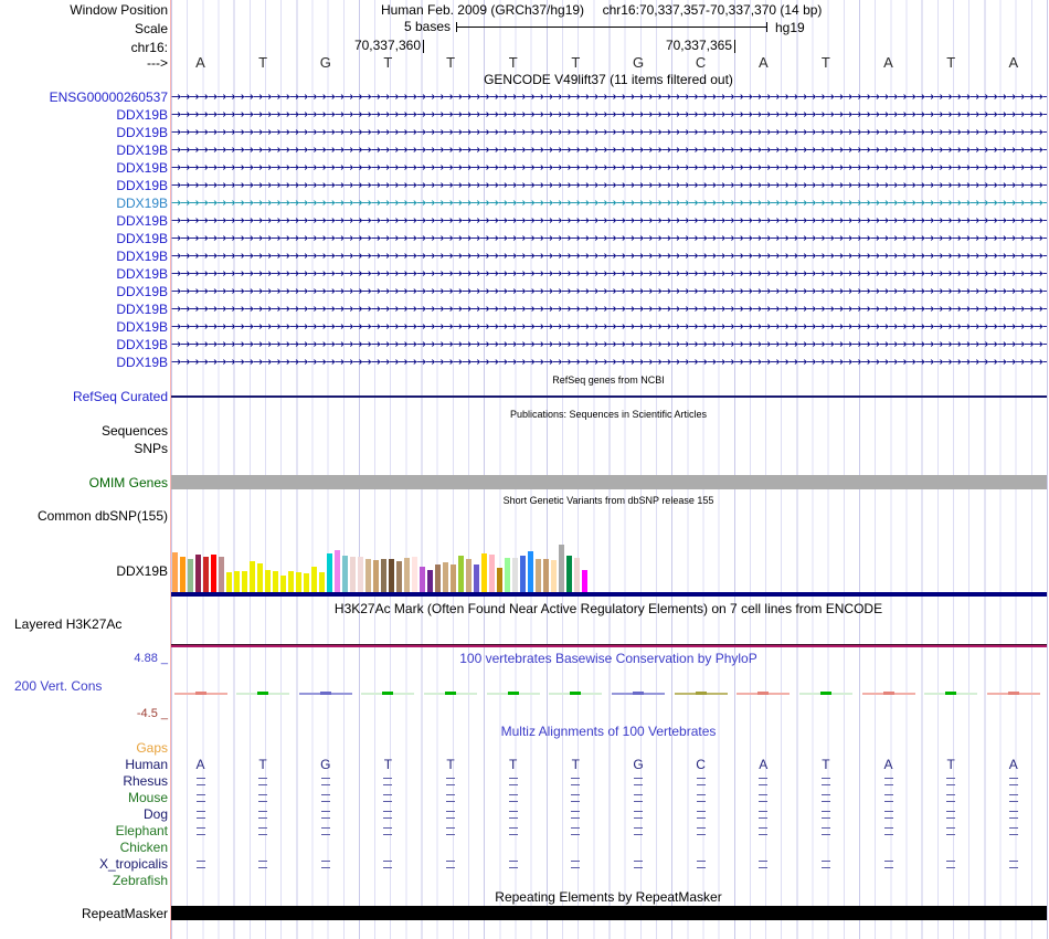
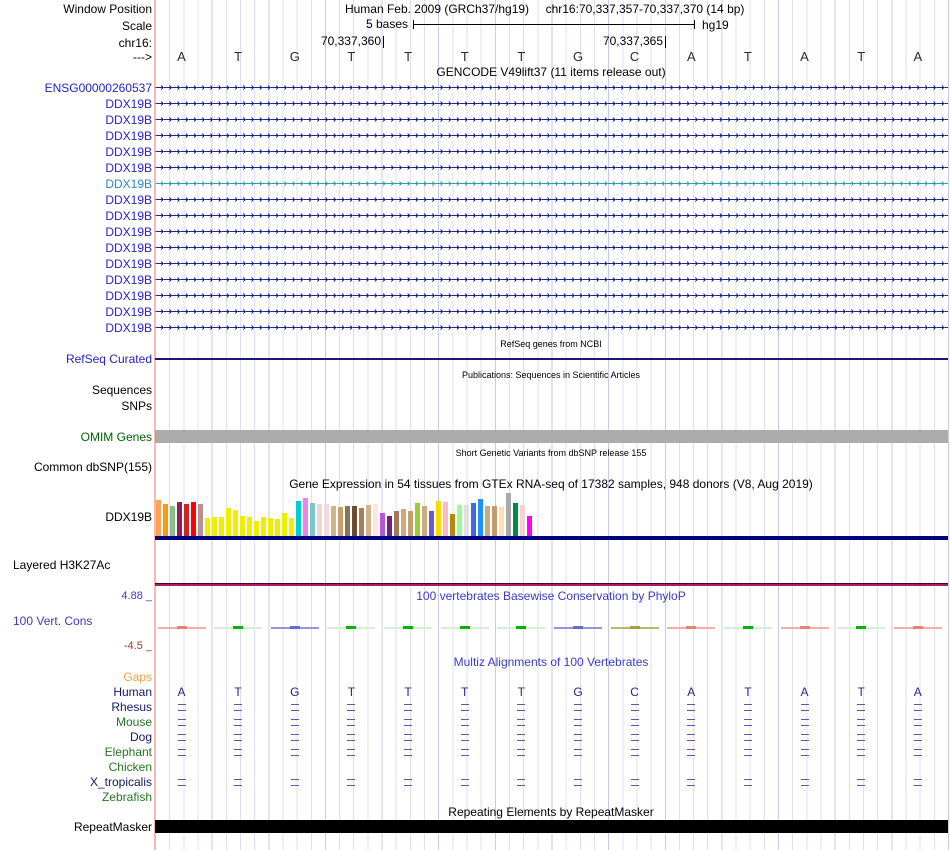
  Window Position
  Human Feb. 2009 (GRCh37/hg19)
  chr16:70,337,357-70,337,370 (14 bp)
  Scale
  5 bases
  hg19
  chr16:
  70,337,360
  70,337,365
  --->
  A
  T
  G
  T
  T
  T
  T
  G
  C
  A
  T
  A
  T
  A
- GENCODE V49lift37 (11 items filtered out)
+ GENCODE V49lift37 (11 items release out)
  ENSG00000260537
  →→→→→→→→→→→→→→→→→→→→→→→→→→→→→→→→→→→→→→→→→→→→→→→→→→→→→→→→→→→→→→→→→→→→→→→→→→→→→→→→→→→→→→→→→→→→→→→→→
  DDX19B
  →→→→→→→→→→→→→→→→→→→→→→→→→→→→→→→→→→→→→→→→→→→→→→→→→→→→→→→→→→→→→→→→→→→→→→→→→→→→→→→→→→→→→→→→→→→→→→→→→
  DDX19B
  →→→→→→→→→→→→→→→→→→→→→→→→→→→→→→→→→→→→→→→→→→→→→→→→→→→→→→→→→→→→→→→→→→→→→→→→→→→→→→→→→→→→→→→→→→→→→→→→→
  DDX19B
  →→→→→→→→→→→→→→→→→→→→→→→→→→→→→→→→→→→→→→→→→→→→→→→→→→→→→→→→→→→→→→→→→→→→→→→→→→→→→→→→→→→→→→→→→→→→→→→→→
  DDX19B
  →→→→→→→→→→→→→→→→→→→→→→→→→→→→→→→→→→→→→→→→→→→→→→→→→→→→→→→→→→→→→→→→→→→→→→→→→→→→→→→→→→→→→→→→→→→→→→→→→
  DDX19B
  →→→→→→→→→→→→→→→→→→→→→→→→→→→→→→→→→→→→→→→→→→→→→→→→→→→→→→→→→→→→→→→→→→→→→→→→→→→→→→→→→→→→→→→→→→→→→→→→→
  DDX19B
  →→→→→→→→→→→→→→→→→→→→→→→→→→→→→→→→→→→→→→→→→→→→→→→→→→→→→→→→→→→→→→→→→→→→→→→→→→→→→→→→→→→→→→→→→→→→→→→→→
  DDX19B
  →→→→→→→→→→→→→→→→→→→→→→→→→→→→→→→→→→→→→→→→→→→→→→→→→→→→→→→→→→→→→→→→→→→→→→→→→→→→→→→→→→→→→→→→→→→→→→→→→
  DDX19B
  →→→→→→→→→→→→→→→→→→→→→→→→→→→→→→→→→→→→→→→→→→→→→→→→→→→→→→→→→→→→→→→→→→→→→→→→→→→→→→→→→→→→→→→→→→→→→→→→→
  DDX19B
  →→→→→→→→→→→→→→→→→→→→→→→→→→→→→→→→→→→→→→→→→→→→→→→→→→→→→→→→→→→→→→→→→→→→→→→→→→→→→→→→→→→→→→→→→→→→→→→→→
  DDX19B
  →→→→→→→→→→→→→→→→→→→→→→→→→→→→→→→→→→→→→→→→→→→→→→→→→→→→→→→→→→→→→→→→→→→→→→→→→→→→→→→→→→→→→→→→→→→→→→→→→
  DDX19B
  →→→→→→→→→→→→→→→→→→→→→→→→→→→→→→→→→→→→→→→→→→→→→→→→→→→→→→→→→→→→→→→→→→→→→→→→→→→→→→→→→→→→→→→→→→→→→→→→→
  DDX19B
  →→→→→→→→→→→→→→→→→→→→→→→→→→→→→→→→→→→→→→→→→→→→→→→→→→→→→→→→→→→→→→→→→→→→→→→→→→→→→→→→→→→→→→→→→→→→→→→→→
  DDX19B
  →→→→→→→→→→→→→→→→→→→→→→→→→→→→→→→→→→→→→→→→→→→→→→→→→→→→→→→→→→→→→→→→→→→→→→→→→→→→→→→→→→→→→→→→→→→→→→→→→
  DDX19B
  →→→→→→→→→→→→→→→→→→→→→→→→→→→→→→→→→→→→→→→→→→→→→→→→→→→→→→→→→→→→→→→→→→→→→→→→→→→→→→→→→→→→→→→→→→→→→→→→→
  DDX19B
  →→→→→→→→→→→→→→→→→→→→→→→→→→→→→→→→→→→→→→→→→→→→→→→→→→→→→→→→→→→→→→→→→→→→→→→→→→→→→→→→→→→→→→→→→→→→→→→→→
  RefSeq genes from NCBI
  RefSeq Curated
  Publications: Sequences in Scientific Articles
  Sequences
  SNPs
  OMIM Genes
  Short Genetic Variants from dbSNP release 155
  Common dbSNP(155)
+ Gene Expression in 54 tissues from GTEx RNA-seq of 17382 samples, 948 donors (V8, Aug 2019)
  DDX19B
- H3K27Ac Mark (Often Found Near Active Regulatory Elements) on 7 cell lines from ENCODE
  Layered H3K27Ac
  4.88 _
  100 vertebrates Basewise Conservation by PhyloP
- 200 Vert. Cons
+ 100 Vert. Cons
  -4.5 _
  Multiz Alignments of 100 Vertebrates
  Gaps
  Human
  A
  T
  G
  T
  T
  T
  T
  G
  C
  A
  T
  A
  T
  A
  Rhesus
  Mouse
  Dog
  Elephant
  Chicken
  X_tropicalis
  Zebrafish
  Repeating Elements by RepeatMasker
  RepeatMasker
